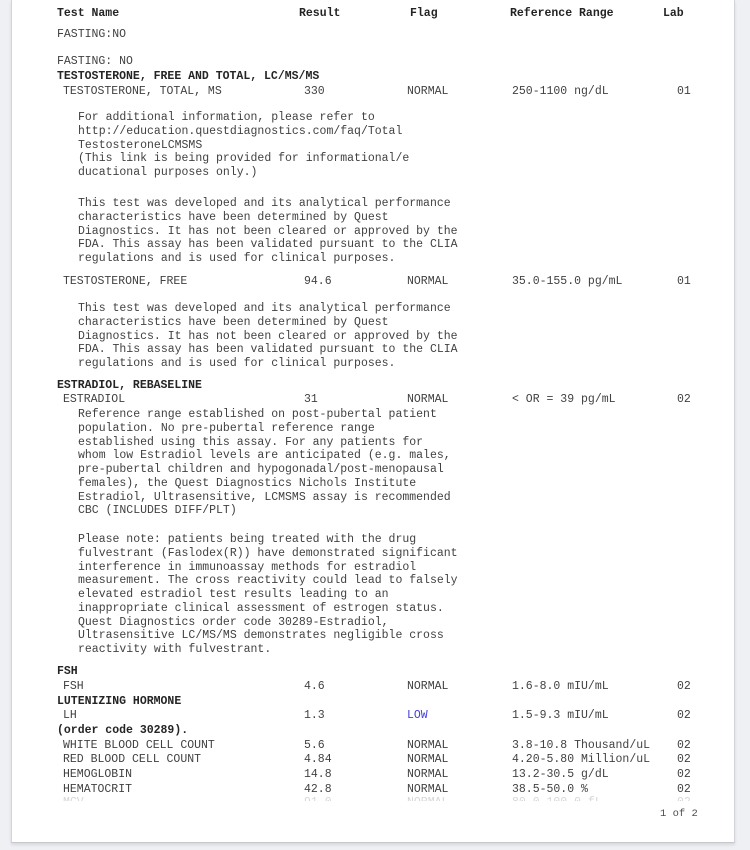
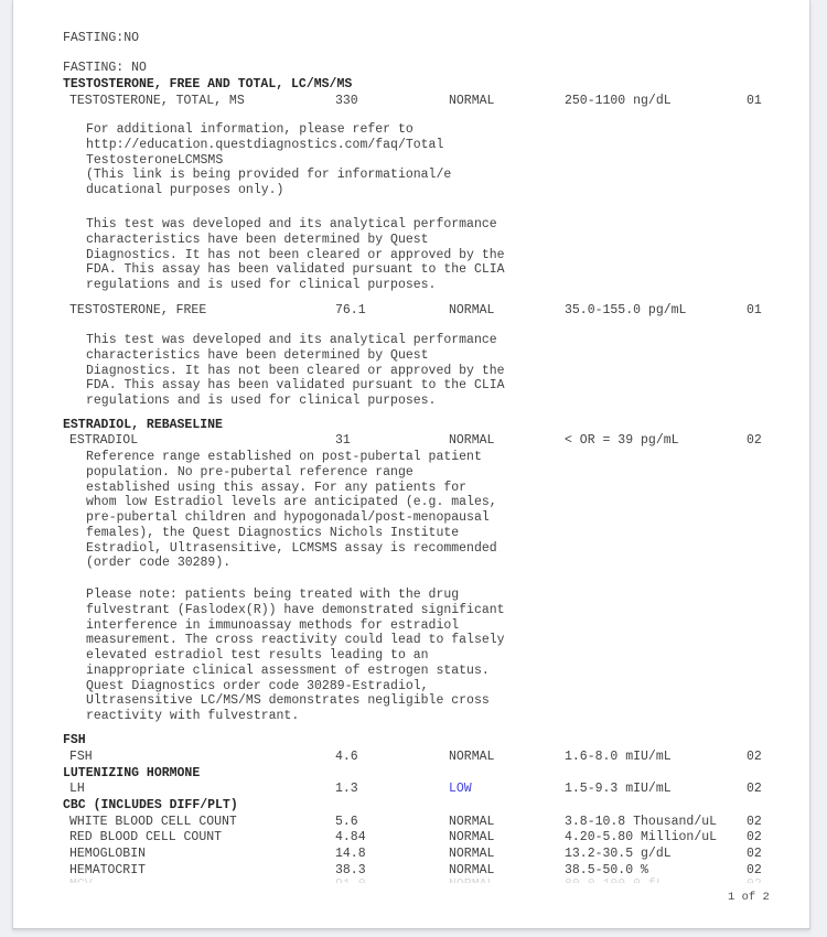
- Test Name
- Result
- Flag
- Reference Range
- Lab
  FASTING:NO
  FASTING: NO
  TESTOSTERONE, FREE AND TOTAL, LC/MS/MS
  TESTOSTERONE, TOTAL, MS
  330
  NORMAL
  250-1100 ng/dL
  01
  For additional information, please refer to
  http://education.questdiagnostics.com/faq/Total
  TestosteroneLCMSMS
  (This link is being provided for informational/e
  ducational purposes only.)
  This test was developed and its analytical performance
  characteristics have been determined by Quest
  Diagnostics. It has not been cleared or approved by the
  FDA. This assay has been validated pursuant to the CLIA
  regulations and is used for clinical purposes.
  TESTOSTERONE, FREE
- 94.6
+ 76.1
  NORMAL
  35.0-155.0 pg/mL
  01
  This test was developed and its analytical performance
  characteristics have been determined by Quest
  Diagnostics. It has not been cleared or approved by the
  FDA. This assay has been validated pursuant to the CLIA
  regulations and is used for clinical purposes.
  ESTRADIOL, REBASELINE
  ESTRADIOL
  31
  NORMAL
  < OR = 39 pg/mL
  02
  Reference range established on post-pubertal patient
  population. No pre-pubertal reference range
  established using this assay. For any patients for
  whom low Estradiol levels are anticipated (e.g. males,
  pre-pubertal children and hypogonadal/post-menopausal
  females), the Quest Diagnostics Nichols Institute
  Estradiol, Ultrasensitive, LCMSMS assay is recommended
- CBC (INCLUDES DIFF/PLT)
+ (order code 30289).
  Please note: patients being treated with the drug
  fulvestrant (Faslodex(R)) have demonstrated significant
  interference in immunoassay methods for estradiol
  measurement. The cross reactivity could lead to falsely
  elevated estradiol test results leading to an
  inappropriate clinical assessment of estrogen status.
  Quest Diagnostics order code 30289-Estradiol,
  Ultrasensitive LC/MS/MS demonstrates negligible cross
  reactivity with fulvestrant.
  FSH
  FSH
  4.6
  NORMAL
  1.6-8.0 mIU/mL
  02
  LUTENIZING HORMONE
  LH
  1.3
  LOW
  1.5-9.3 mIU/mL
  02
- (order code 30289).
+ CBC (INCLUDES DIFF/PLT)
  WHITE BLOOD CELL COUNT
  5.6
  NORMAL
  3.8-10.8 Thousand/uL
  02
  RED BLOOD CELL COUNT
  4.84
  NORMAL
  4.20-5.80 Million/uL
  02
  HEMOGLOBIN
  14.8
  NORMAL
  13.2-30.5 g/dL
  02
  HEMATOCRIT
- 42.8
+ 38.3
  NORMAL
  38.5-50.0 %
  02
  1 of 2
